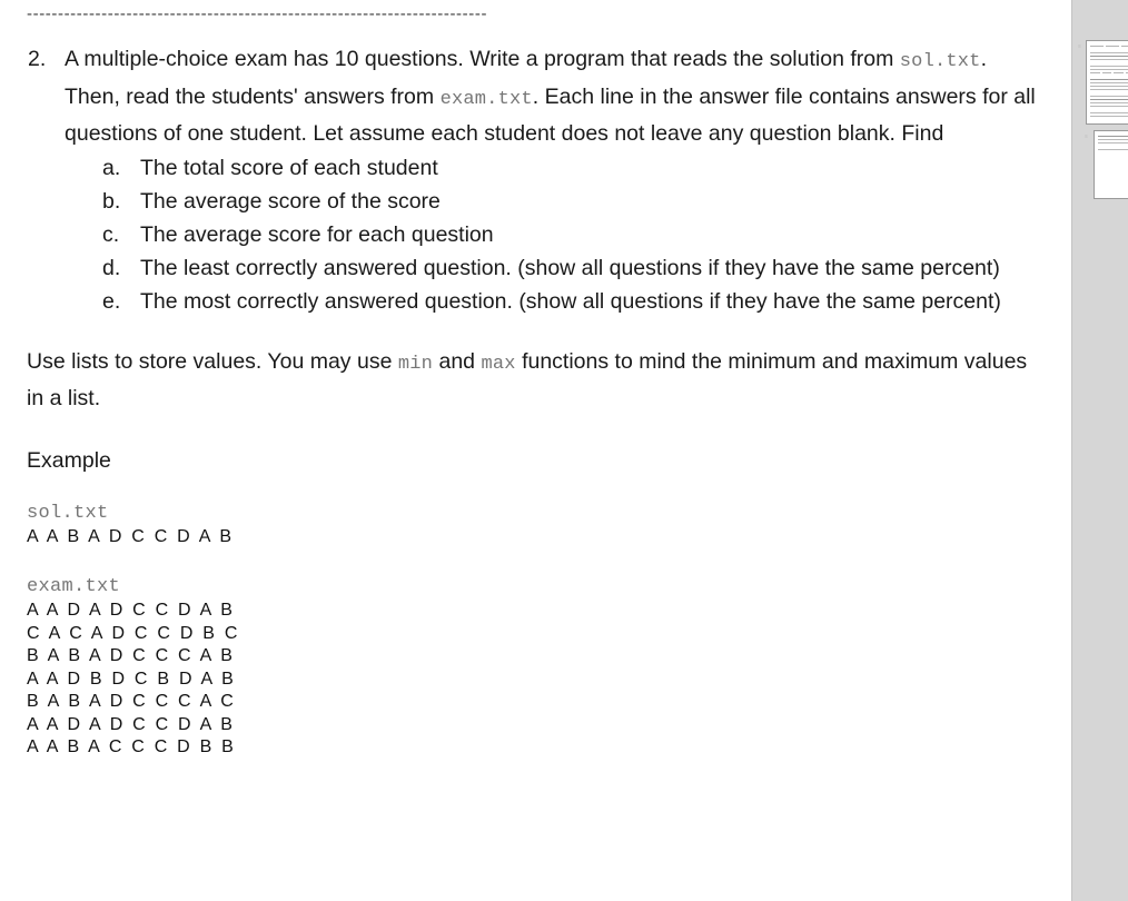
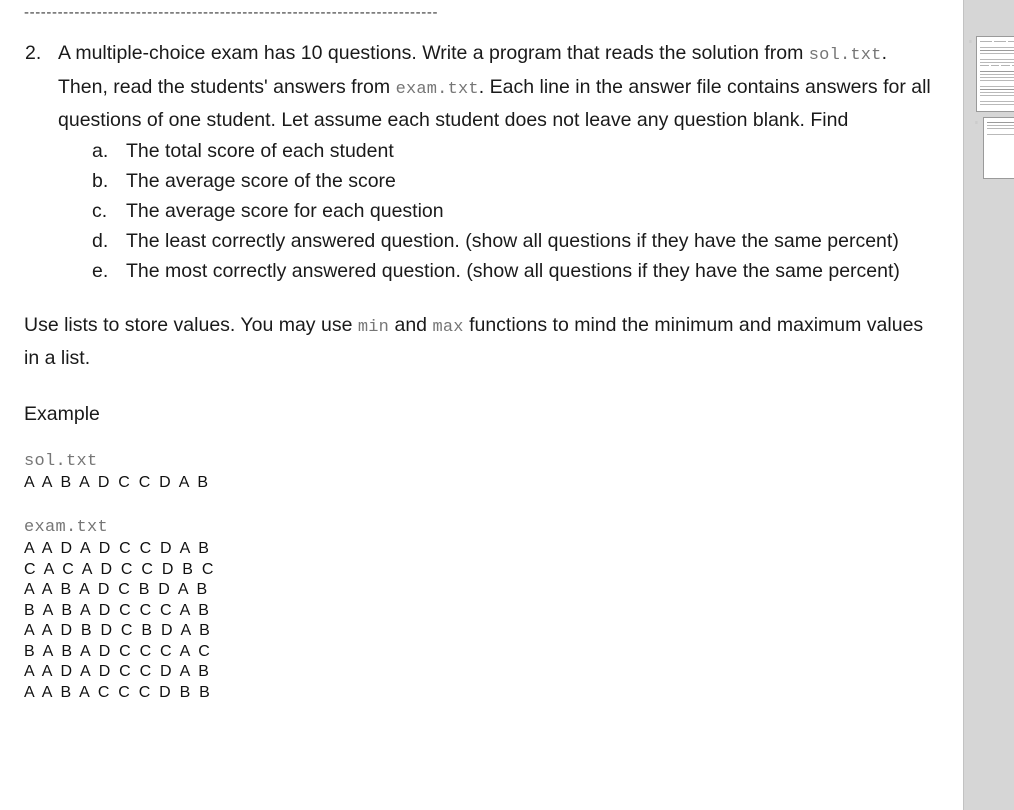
  --------------------------------------------------------------------------
  2.
  A multiple-choice exam has 10 questions. Write a program that reads the solution from sol.txt. Then, read the students' answers from exam.txt. Each line in the answer file contains answers for all questions of one student. Let assume each student does not leave any question blank. Find
  a.
  The total score of each student
  b.
  The average score of the score
  c.
  The average score for each question
  d.
  The least correctly answered question. (show all questions if they have the same percent)
  e.
  The most correctly answered question. (show all questions if they have the same percent)
  Use lists to store values. You may use min and max functions to mind the minimum and maximum values in a list.
  Example
  sol.txt
  A A B A D C C D A B
  exam.txt
  A A D A D C C D A B
  C A C A D C C D B C
+ A A B A D C B D A B
  B A B A D C C C A B
  A A D B D C B D A B
  B A B A D C C C A C
  A A D A D C C D A B
  A A B A C C C D B B
